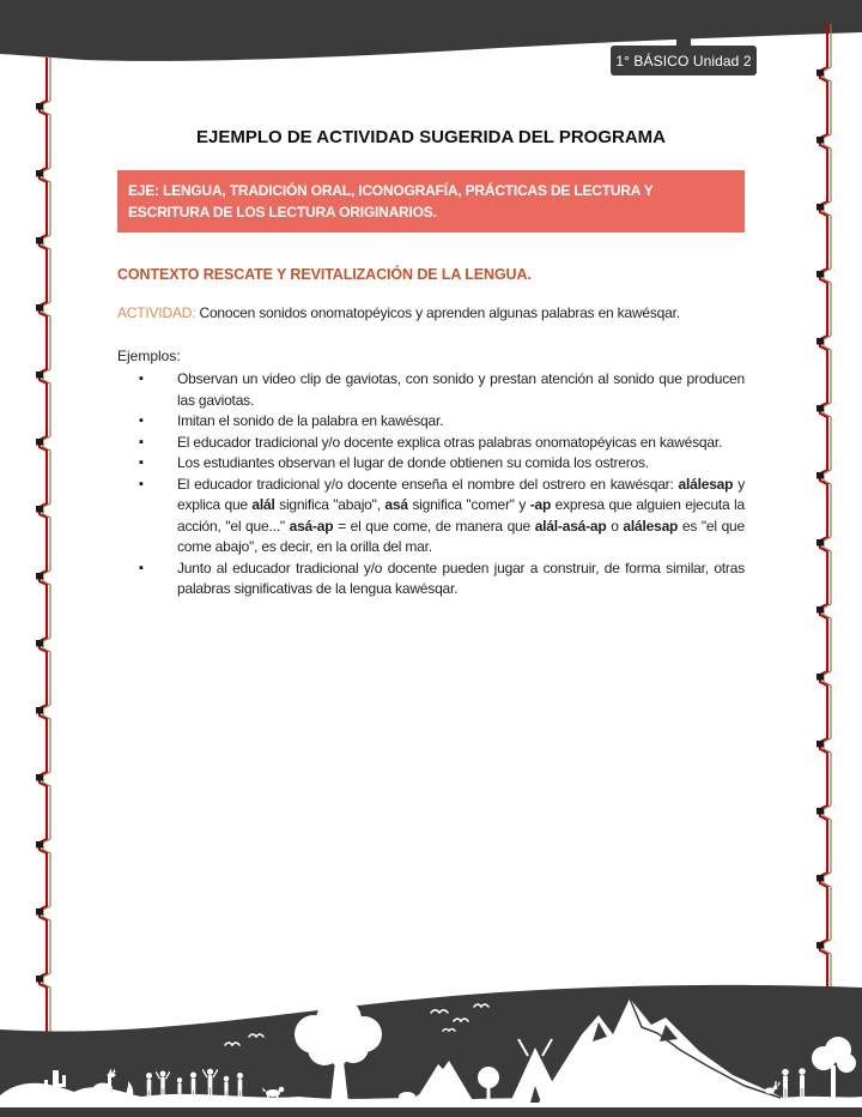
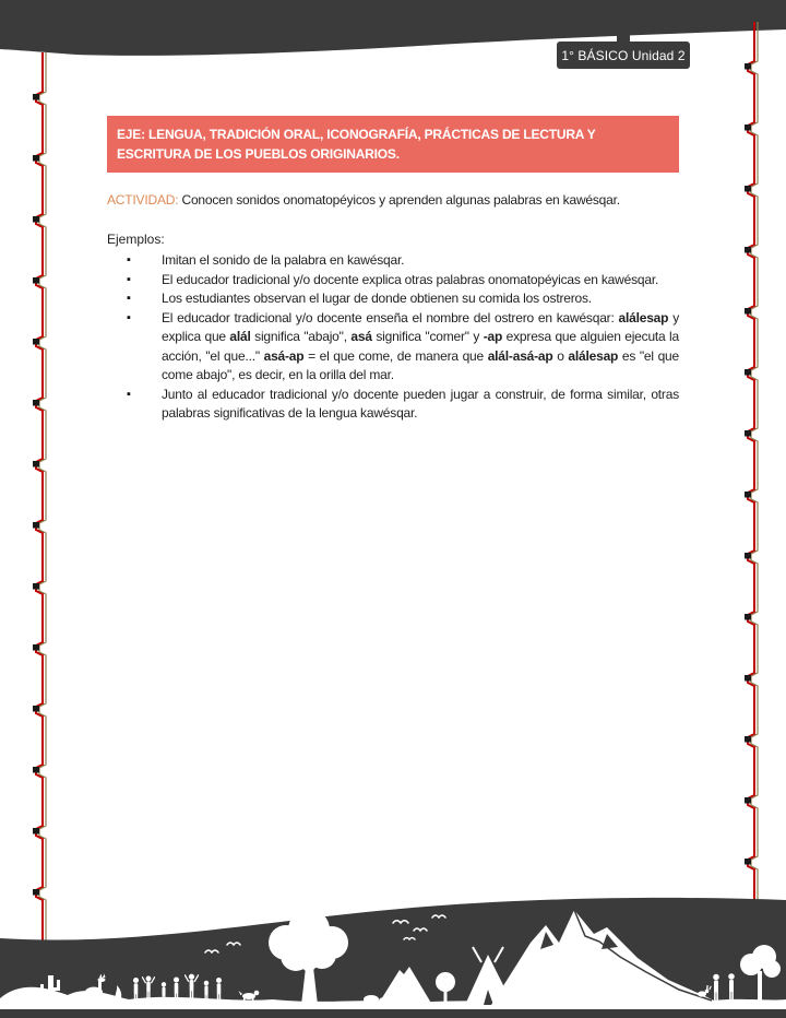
  1° BÁSICO Unidad 2
- EJEMPLO DE ACTIVIDAD SUGERIDA DEL PROGRAMA
- EJE: LENGUA, TRADICIÓN ORAL, ICONOGRAFÍA, PRÁCTICAS DE LECTURA Y ESCRITURA DE LOS LECTURA ORIGINARIOS.
+ EJE: LENGUA, TRADICIÓN ORAL, ICONOGRAFÍA, PRÁCTICAS DE LECTURA Y ESCRITURA DE LOS PUEBLOS ORIGINARIOS.
- CONTEXTO RESCATE Y REVITALIZACIÓN DE LA LENGUA.
  ACTIVIDAD: Conocen sonidos onomatopéyicos y aprenden algunas palabras en kawésqar.
  Ejemplos:
- Observan un video clip de gaviotas, con sonido y prestan atención al sonido que producen las gaviotas.
  Imitan el sonido de la palabra en kawésqar.
  El educador tradicional y/o docente explica otras palabras onomatopéyicas en kawésqar.
  Los estudiantes observan el lugar de donde obtienen su comida los ostreros.
  El educador tradicional y/o docente enseña el nombre del ostrero en kawésqar: alálesap y explica que alál significa "abajo", asá significa "comer" y -ap expresa que alguien ejecuta la acción, "el que..." asá-ap = el que come, de manera que alál-asá-ap o alálesap es "el que come abajo", es decir, en la orilla del mar.
  Junto al educador tradicional y/o docente pueden jugar a construir, de forma similar, otras palabras significativas de la lengua kawésqar.
